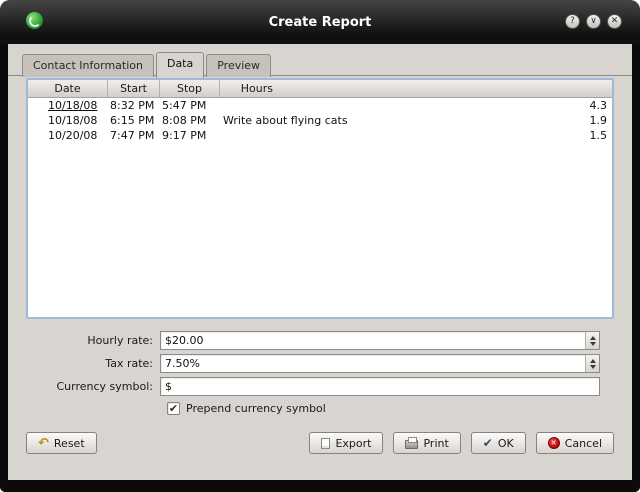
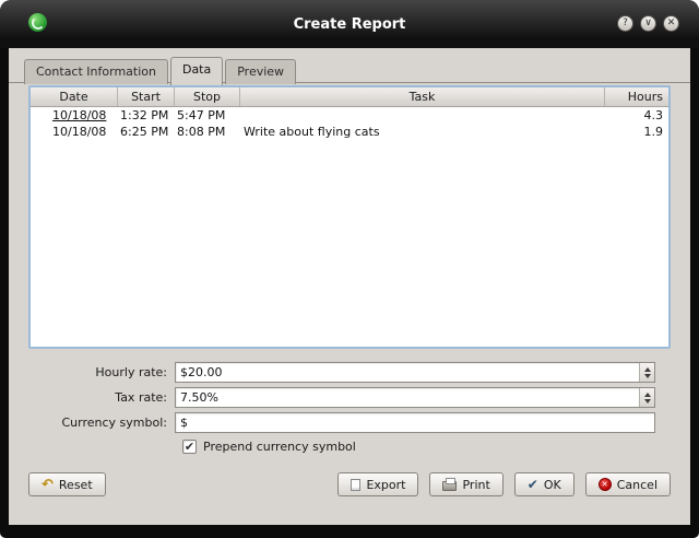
  Create Report
  ?
  ∨
  ✕
  Contact Information
  Data
  Preview
  Date
  Start
  Stop
+ Task
  Hours
  10/18/08
- 8:32 PM
+ 1:32 PM
  5:47 PM
  4.3
  10/18/08
- 6:15 PM
+ 6:25 PM
  8:08 PM
  Write about flying cats
  1.9
- 10/20/08
- 7:47 PM
- 9:17 PM
- 1.5
  Hourly rate:
  $20.00
  Tax rate:
  7.50%
  Currency symbol:
  $
  ✔
  Prepend currency symbol
  ↶
  Reset
  Export
  Print
  ✔
  OK
  ✕
  Cancel
